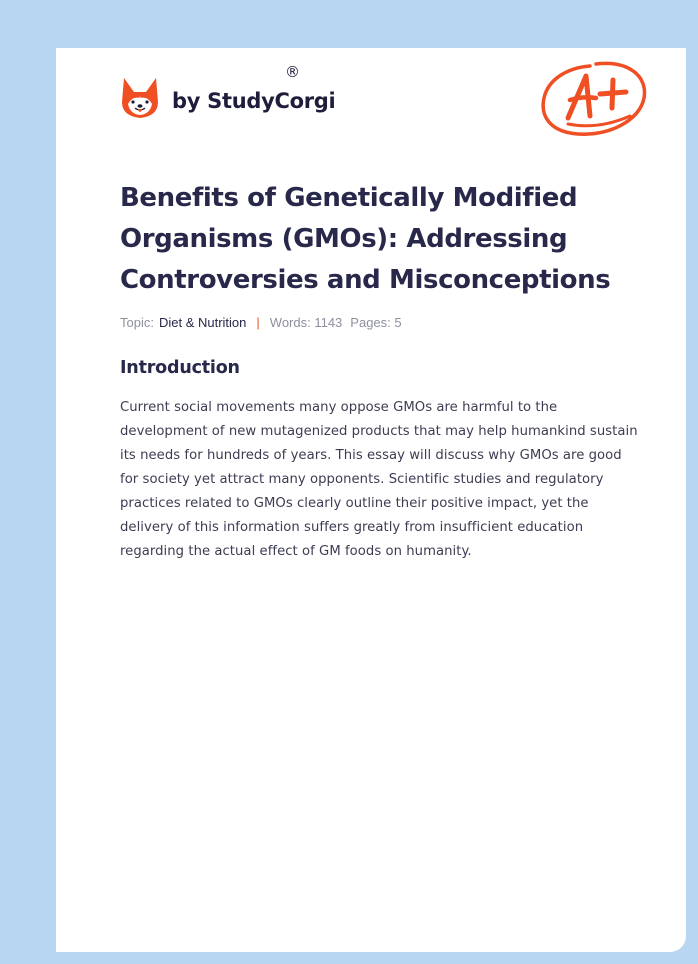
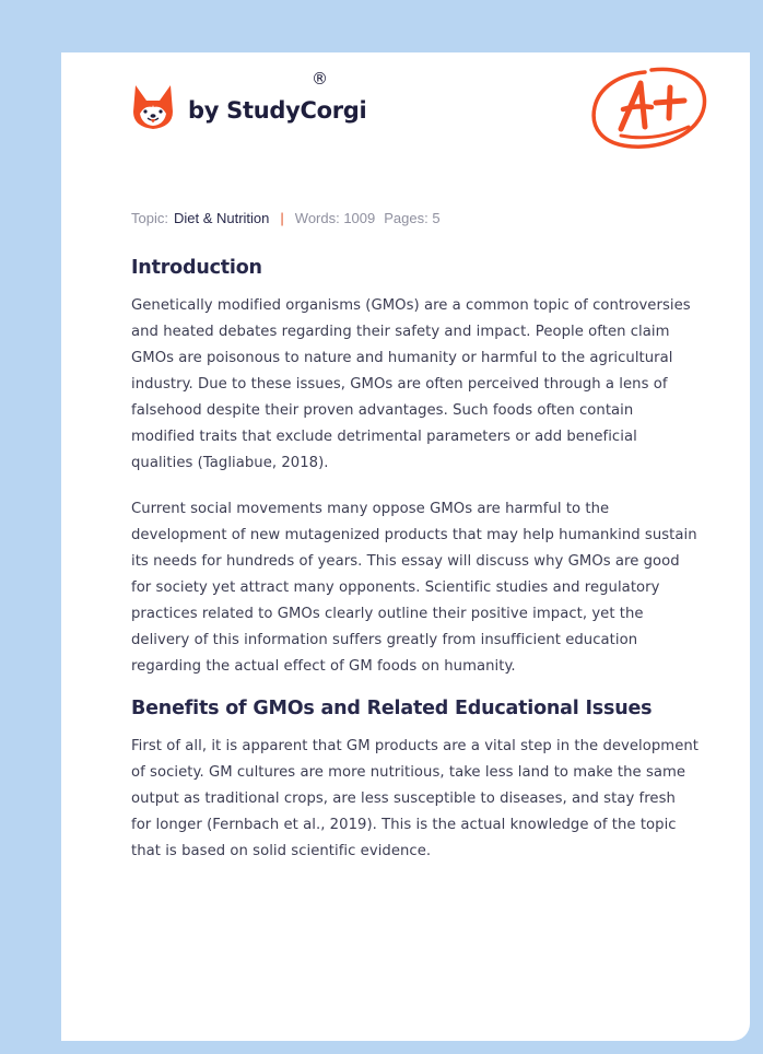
  by StudyCorgi
  ®
- Benefits of Genetically Modified Organisms (GMOs): Addressing Controversies and Misconceptions
  Topic:
  Diet & Nutrition
  |
- Words: 1143
+ Words: 1009
  Pages: 5
  Introduction
+ Genetically modified organisms (GMOs) are a common topic of controversies and heated debates regarding their safety and impact. People often claim GMOs are poisonous to nature and humanity or harmful to the agricultural industry. Due to these issues, GMOs are often perceived through a lens of falsehood despite their proven advantages. Such foods often contain modified traits that exclude detrimental parameters or add beneficial qualities (Tagliabue, 2018).
  Current social movements many oppose GMOs are harmful to the development of new mutagenized products that may help humankind sustain its needs for hundreds of years. This essay will discuss why GMOs are good for society yet attract many opponents. Scientific studies and regulatory practices related to GMOs clearly outline their positive impact, yet the delivery of this information suffers greatly from insufficient education regarding the actual effect of GM foods on humanity.
+ Benefits of GMOs and Related Educational Issues
+ First of all, it is apparent that GM products are a vital step in the development of society. GM cultures are more nutritious, take less land to make the same output as traditional crops, are less susceptible to diseases, and stay fresh for longer (Fernbach et al., 2019). This is the actual knowledge of the topic that is based on solid scientific evidence.
